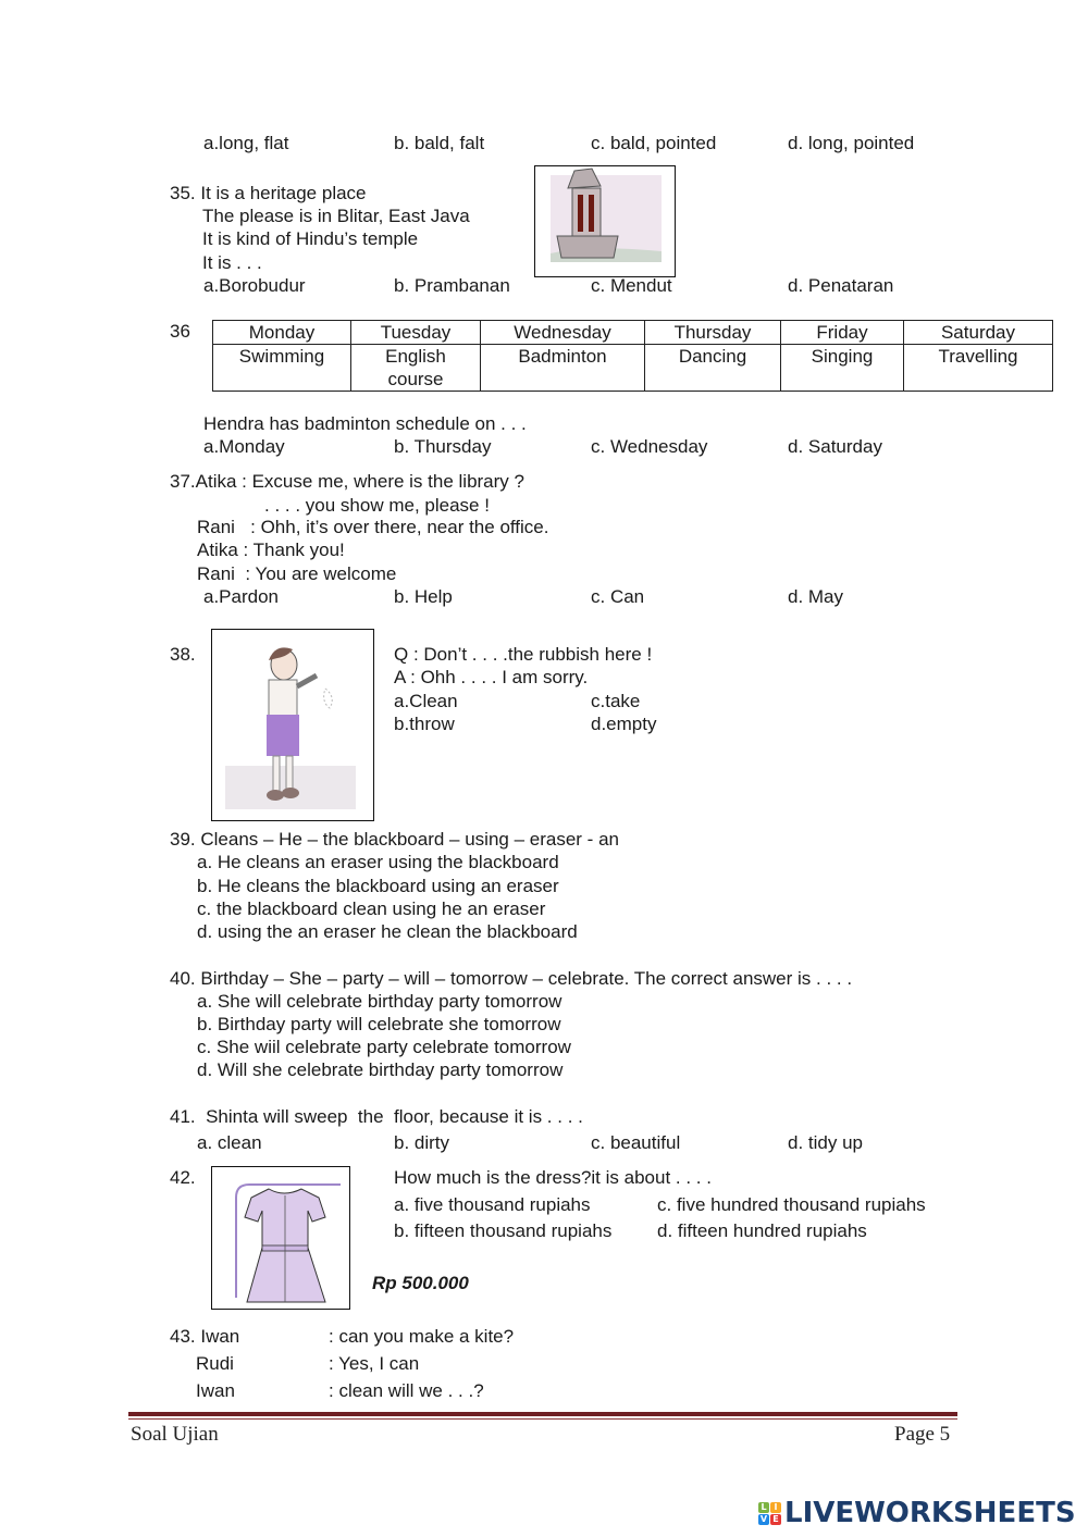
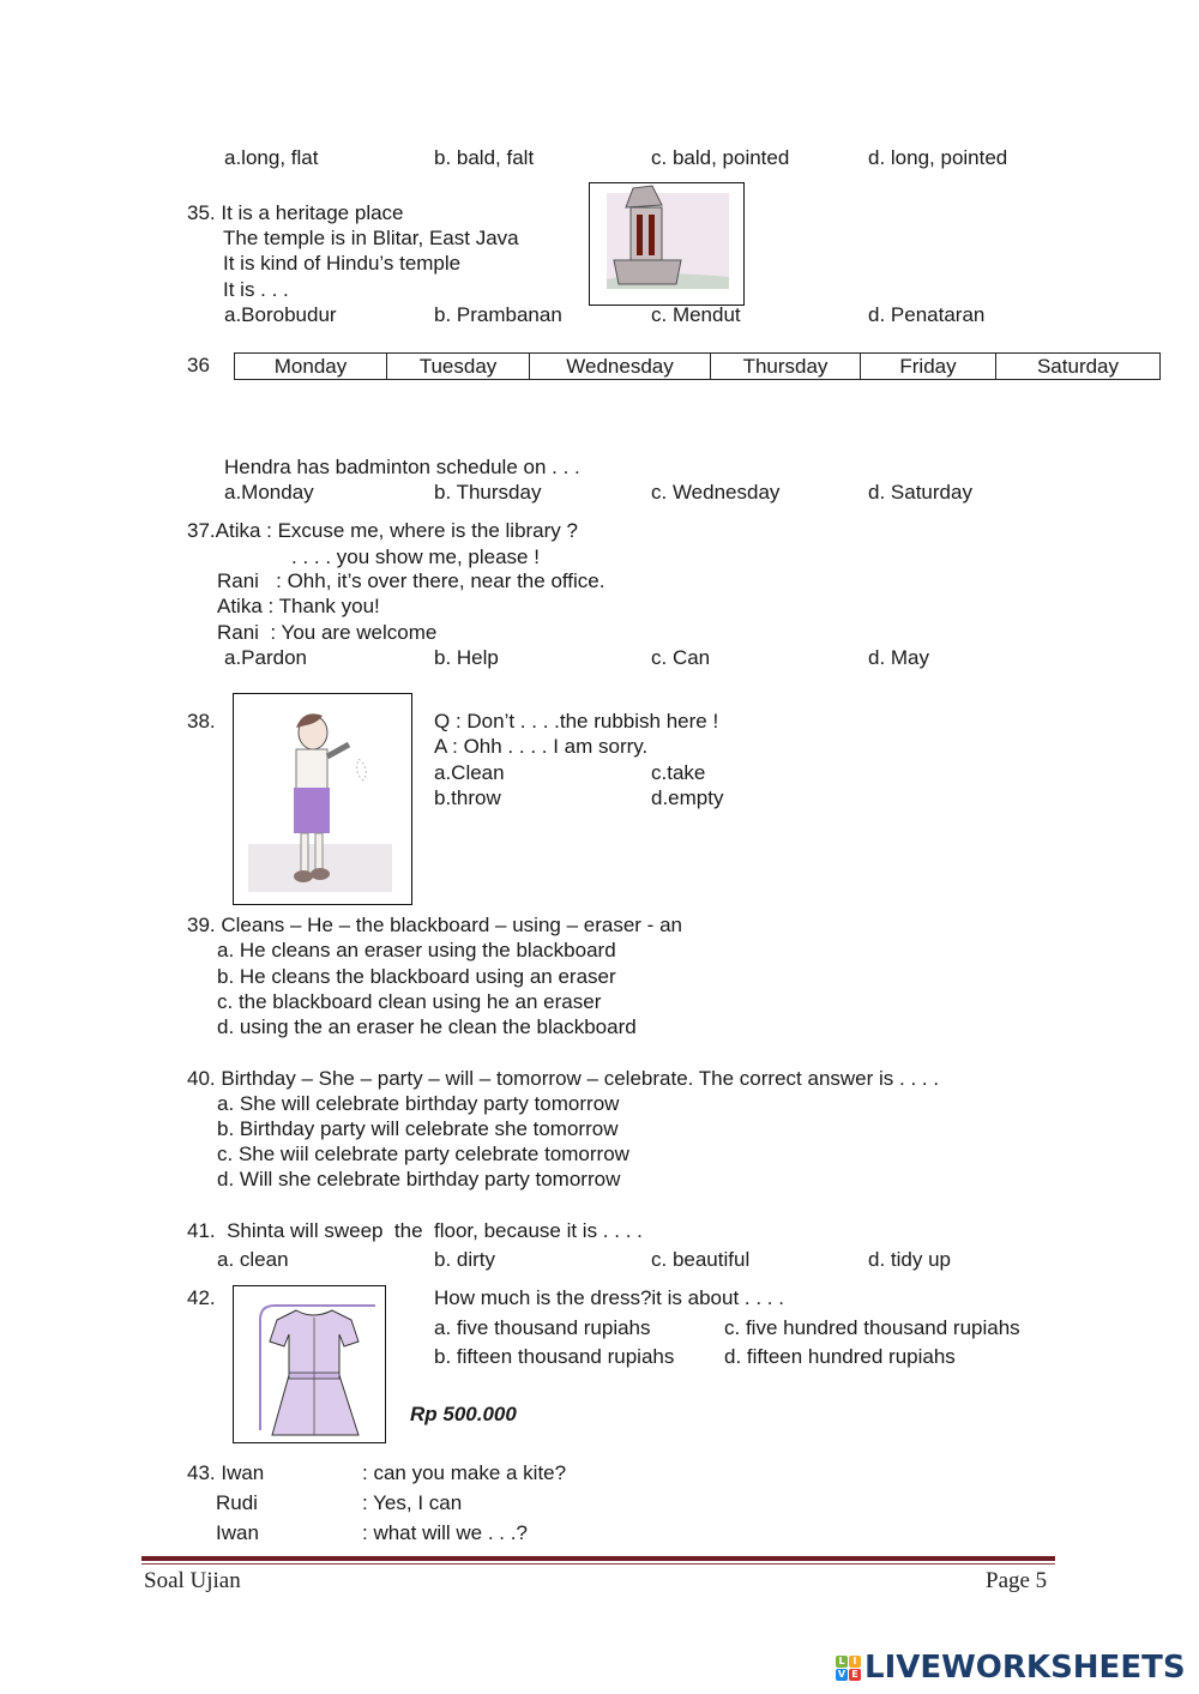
  a.long, flat
  b. bald, falt
  c. bald, pointed
  d. long, pointed
  35. It is a heritage place
- The please is in Blitar, East Java
+ The temple is in Blitar, East Java
  It is kind of Hindu’s temple
  It is . . .
  a.Borobudur
  b. Prambanan
  c. Mendut
  d. Penataran
  36
  Monday	Tuesday	Wednesday	Thursday	Friday	Saturday
- Swimming	English course	Badminton	Dancing	Singing	Travelling
  Hendra has badminton schedule on . . .
  a.Monday
  b. Thursday
  c. Wednesday
  d. Saturday
  37.Atika : Excuse me, where is the library ?
  . . . . you show me, please !
  Rani : Ohh, it’s over there, near the office.
  Atika : Thank you!
  Rani : You are welcome
  a.Pardon
  b. Help
  c. Can
  d. May
  38.
  Q : Don’t . . . .the rubbish here !
  A : Ohh . . . . I am sorry.
  a.Clean
  c.take
  b.throw
  d.empty
  39. Cleans – He – the blackboard – using – eraser - an
  a. He cleans an eraser using the blackboard
  b. He cleans the blackboard using an eraser
  c. the blackboard clean using he an eraser
  d. using the an eraser he clean the blackboard
  40. Birthday – She – party – will – tomorrow – celebrate. The correct answer is . . . .
  a. She will celebrate birthday party tomorrow
  b. Birthday party will celebrate she tomorrow
  c. She wiil celebrate party celebrate tomorrow
  d. Will she celebrate birthday party tomorrow
  41. Shinta will sweep the floor, because it is . . . .
  a. clean
  b. dirty
  c. beautiful
  d. tidy up
  42.
  How much is the dress?it is about . . . .
  a. five thousand rupiahs
  c. five hundred thousand rupiahs
  b. fifteen thousand rupiahs
  d. fifteen hundred rupiahs
  Rp 500.000
  43. Iwan
  : can you make a kite?
  Rudi
  : Yes, I can
  Iwan
- : clean will we . . .?
+ : what will we . . .?
  Soal Ujian
  Page 5
  L
  I
  V
  E
  LIVEWORKSHEETS
